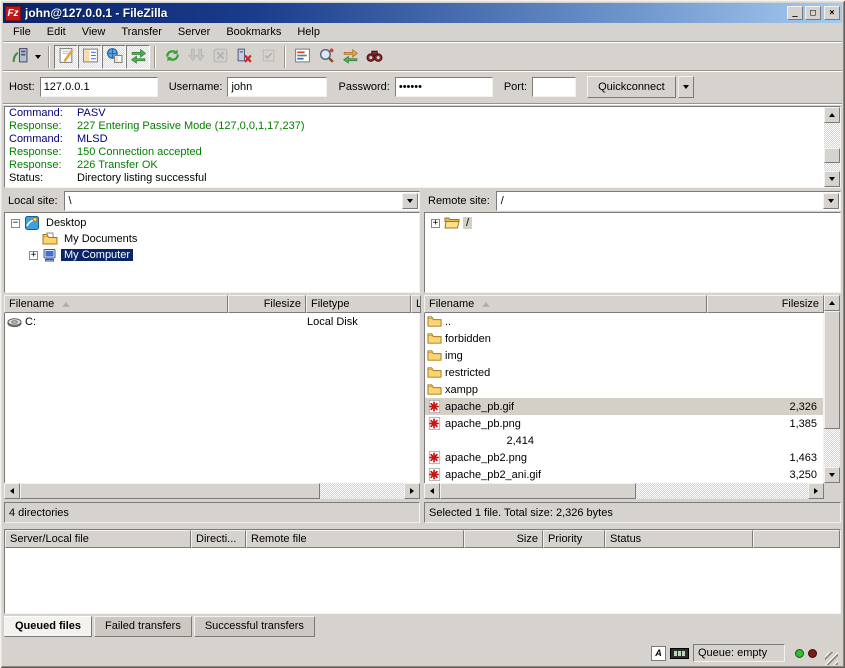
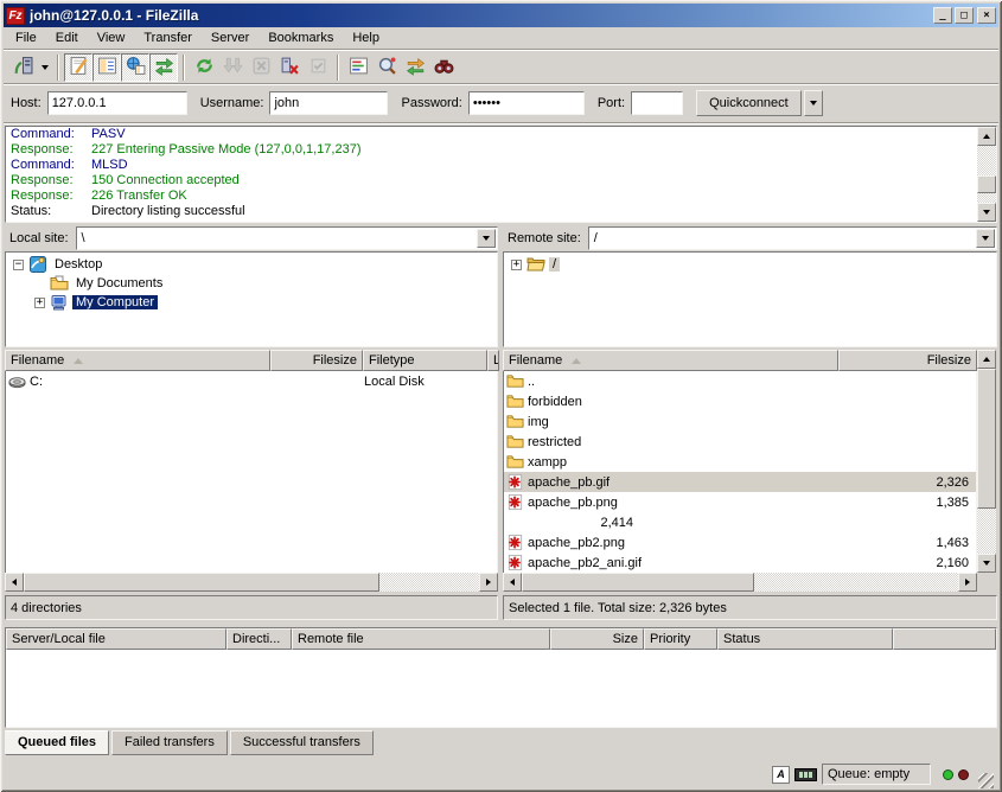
  Fz
  john@127.0.0.1 - FileZilla
  _
  □
  ×
  File
  Edit
  View
  Transfer
  Server
  Bookmarks
  Help
  Host:
  127.0.0.1
  Username:
  john
  Password:
  ••••••
  Port:
  Quickconnect
  Command: PASV
  Response: 227 Entering Passive Mode (127,0,0,1,17,237)
  Command: MLSD
  Response: 150 Connection accepted
  Response: 226 Transfer OK
  Status: Directory listing successful
  Local site:
  \
  Remote site:
  /
  −
  Desktop
  My Documents
  +
  My Computer
  +
  /
  Filename
  Filesize
  Filetype
  L
  C:
  Local Disk
  Filename
  Filesize
  ..
  forbidden
  img
  restricted
  xampp
  apache_pb.gif
  2,326
  apache_pb.png
  1,385
  2,414
  apache_pb2.png
  1,463
  apache_pb2_ani.gif
- 3,250
+ 2,160
  4 directories
  Selected 1 file. Total size: 2,326 bytes
  Server/Local file
  Directi...
  Remote file
  Size
  Priority
  Status
  Queued files
  Failed transfers
  Successful transfers
  A
  Queue: empty
